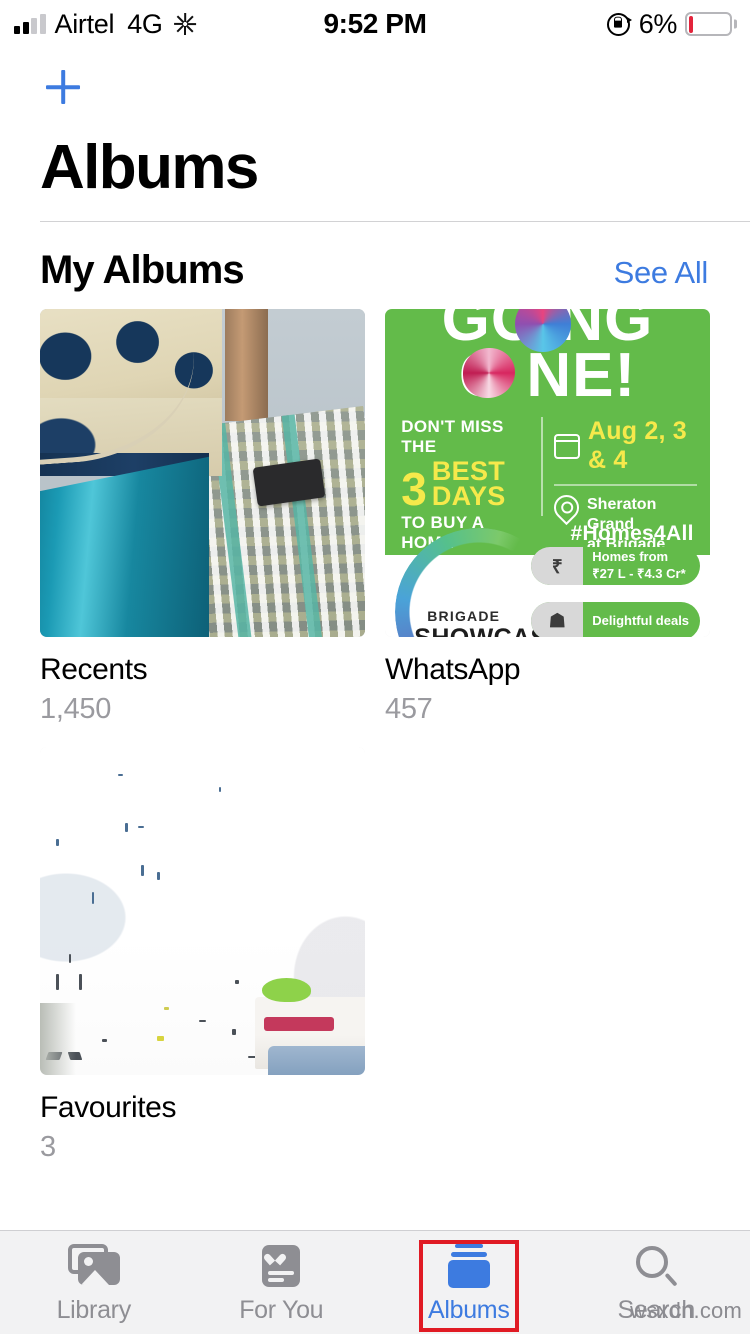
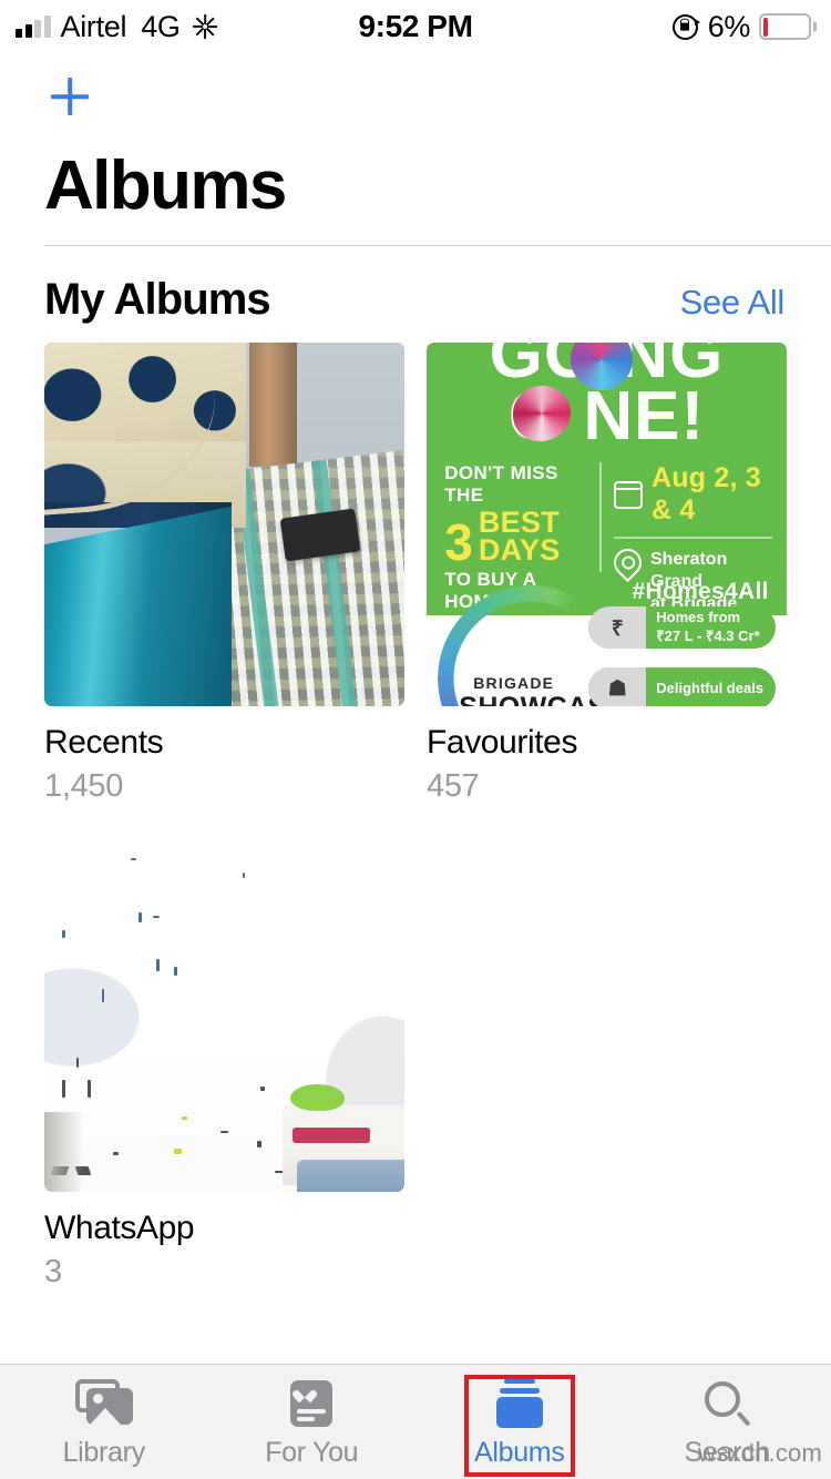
  Airtel
  4G
  9:52 PM
  6%
  Albums
  My Albums
  See All
  Recents
  1,450
  NE!
  DON'T MISS THE
  3
  BEST
  DAYS
  TO BUY A HO
  Aug 2, 3 & 4
  Sheraton Grand
  #Homes4All
  BRIGADE
  ₹
  Homes from
  ₹27 L - ₹4.3 Cr*
  ☗
  Delightful deals
- WhatsApp
+ Favourites
  457
- Favourites
+ WhatsApp
  3
  Library
  For You
  Albums
  Search
  wsxdn.com
